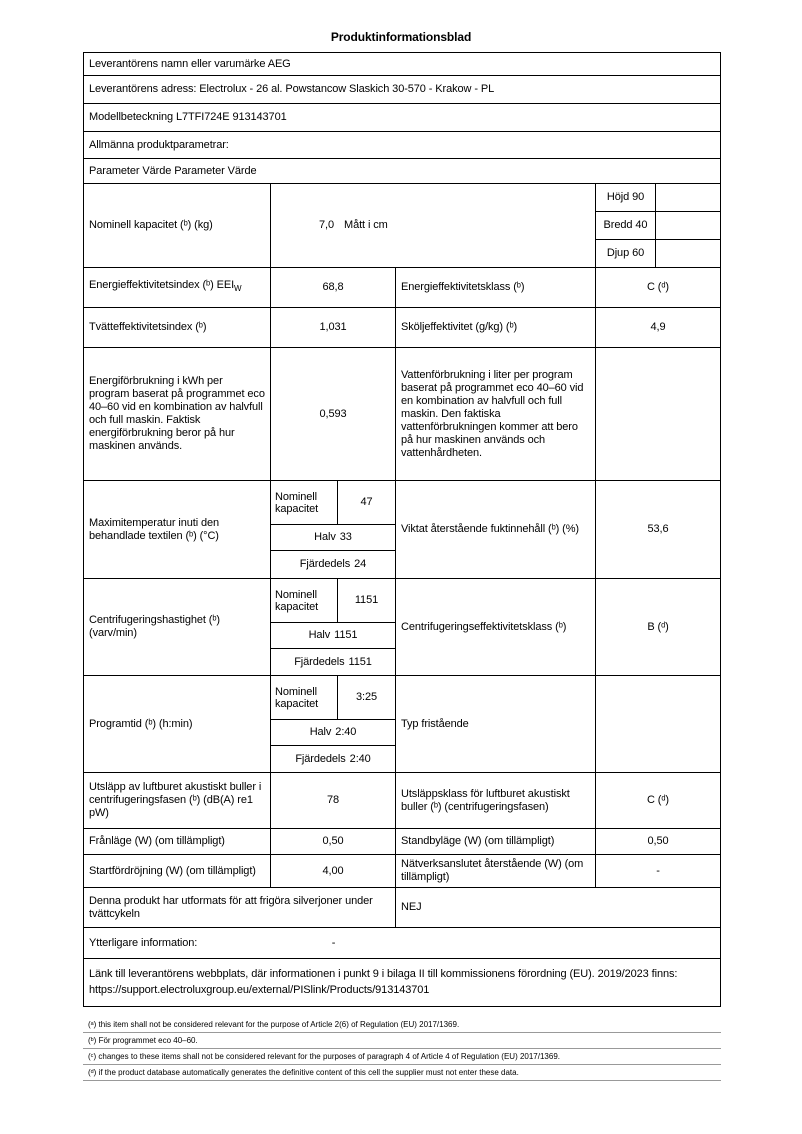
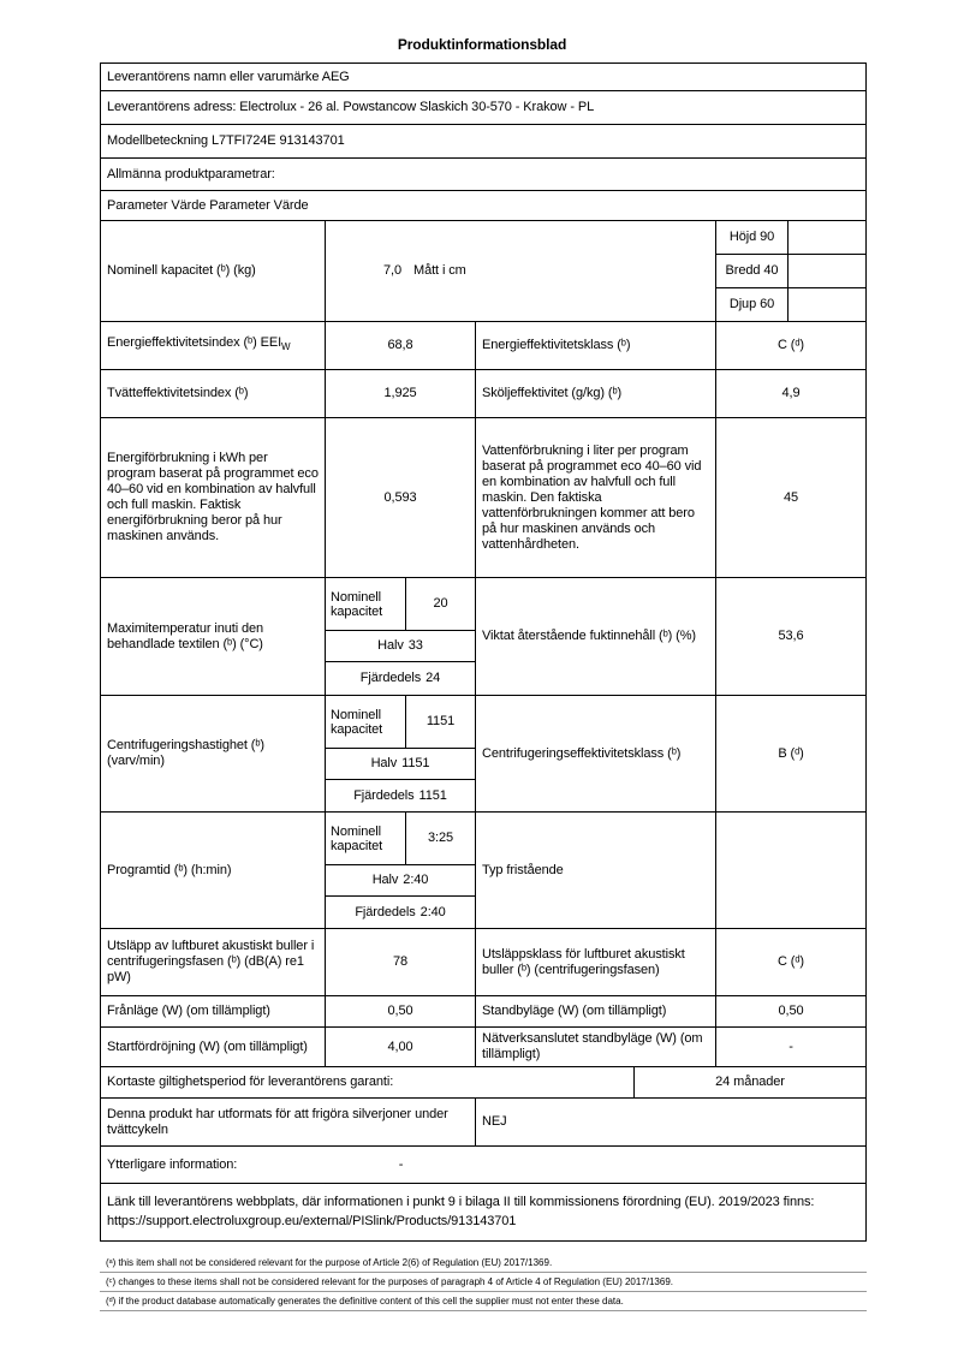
  Produktinformationsblad
  Leverantörens namn eller varumärke AEG
  Leverantörens adress: Electrolux - 26 al. Powstancow Slaskich 30-570 - Krakow - PL
  Modellbeteckning L7TFI724E 913143701
  Allmänna produktparametrar:
  Parameter Värde Parameter Värde
  Nominell kapacitet (ᵇ) (kg)
  7,0
  Mått i cm
  Höjd
  90
  Bredd
  40
  Djup
  60
  Energieffektivitetsindex (ᵇ) EEIW
  68,8
  Energieffektivitetsklass (ᵇ)
  C (ᵈ)
  Tvätteffektivitetsindex (ᵇ)
- 1,031
+ 1,925
  Sköljeffektivitet (g/kg) (ᵇ)
  4,9
  Energiförbrukning i kWh per program baserat på programmet eco 40–60 vid en kombination av halvfull och full maskin. Faktisk energiförbrukning beror på hur maskinen används.
  0,593
  Vattenförbrukning i liter per program baserat på programmet eco 40–60 vid en kombination av halvfull och full maskin. Den faktiska vattenförbrukningen kommer att bero på hur maskinen används och vattenhårdheten.
+ 45
  Maximitemperatur inuti den behandlade textilen (ᵇ) (°C)
  Nominell kapacitet
- 47
+ 20
  Halv
  33
  Fjärdedels
  24
  Viktat återstående fuktinnehåll (ᵇ) (%)
  53,6
  Centrifugeringshastighet (ᵇ) (varv/min)
  Nominell kapacitet
  1151
  Halv
  1151
  Fjärdedels
  1151
  Centrifugeringseffektivitetsklass (ᵇ)
  B (ᵈ)
  Programtid (ᵇ) (h:min)
  Nominell kapacitet
  3:25
  Halv
  2:40
  Fjärdedels
  2:40
  Typ fristående
  Utsläpp av luftburet akustiskt buller i centrifugeringsfasen (ᵇ) (dB(A) re1 pW)
  78
  Utsläppsklass för luftburet akustiskt buller (ᵇ) (centrifugeringsfasen)
  C (ᵈ)
  Frånläge (W) (om tillämpligt)
  0,50
  Standbyläge (W) (om tillämpligt)
  0,50
  Startfördröjning (W) (om tillämpligt)
  4,00
- Nätverksanslutet återstående (W) (om tillämpligt)
+ Nätverksanslutet standbyläge (W) (om tillämpligt)
  -
+ Kortaste giltighetsperiod för leverantörens garanti:
+ 24 månader
  Denna produkt har utformats för att frigöra silverjoner under tvättcykeln
  NEJ
  Ytterligare information:
  -
  Länk till leverantörens webbplats, där informationen i punkt 9 i bilaga II till kommissionens förordning (EU). 2019/2023 finns:
  https://support.electroluxgroup.eu/external/PISlink/Products/913143701
  (ᵃ) this item shall not be considered relevant for the purpose of Article 2(6) of Regulation (EU) 2017/1369.
- (ᵇ) För programmet eco 40–60.
  (ᶜ) changes to these items shall not be considered relevant for the purposes of paragraph 4 of Article 4 of Regulation (EU) 2017/1369.
  (ᵈ) if the product database automatically generates the definitive content of this cell the supplier must not enter these data.
